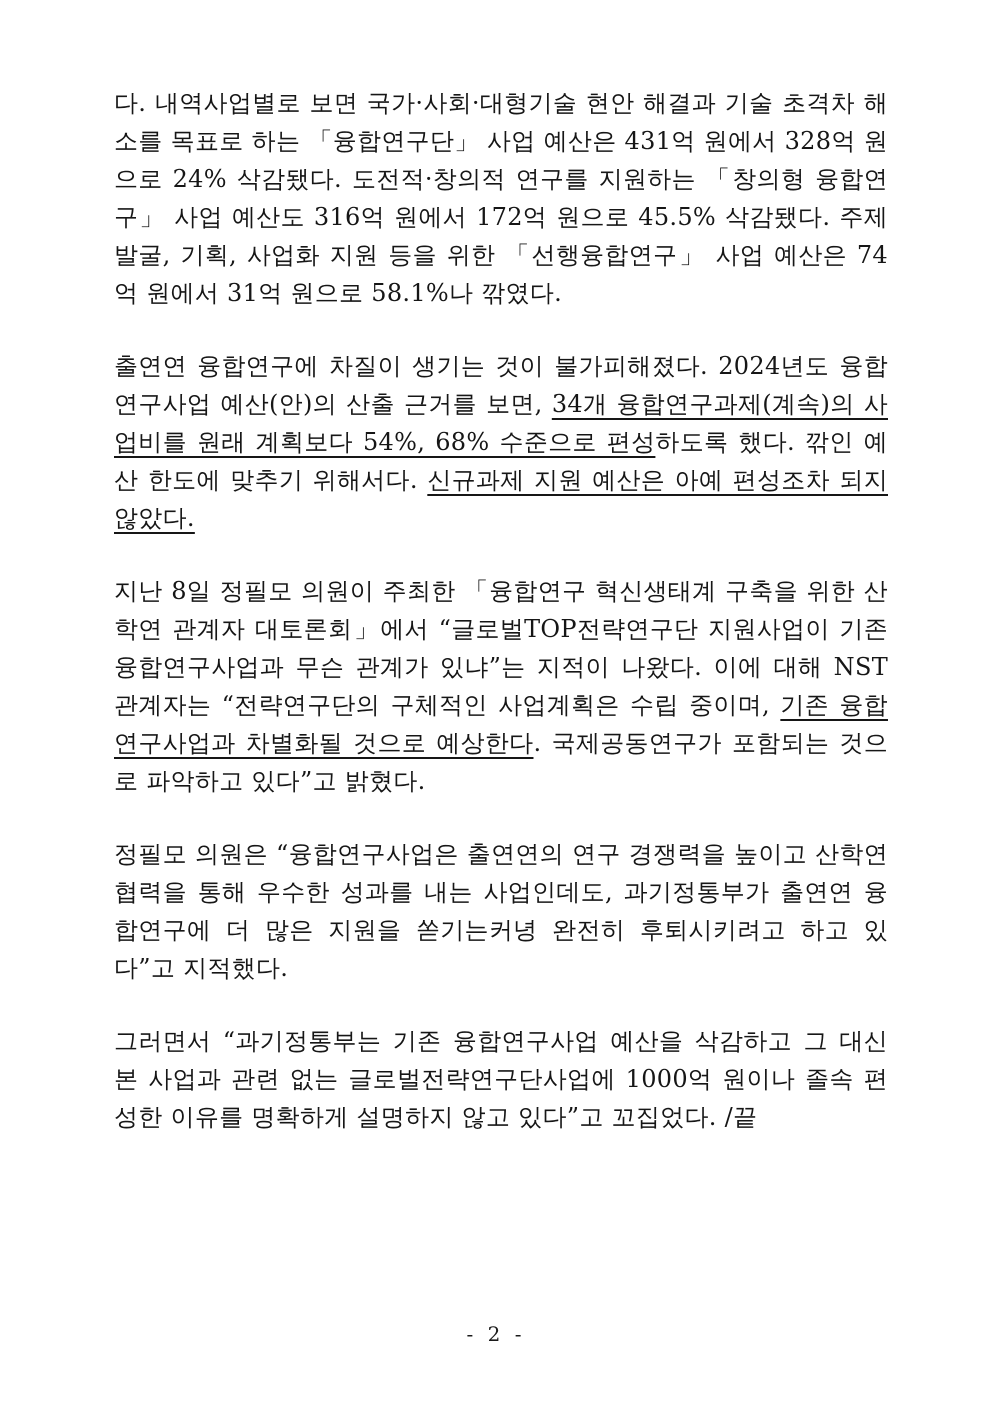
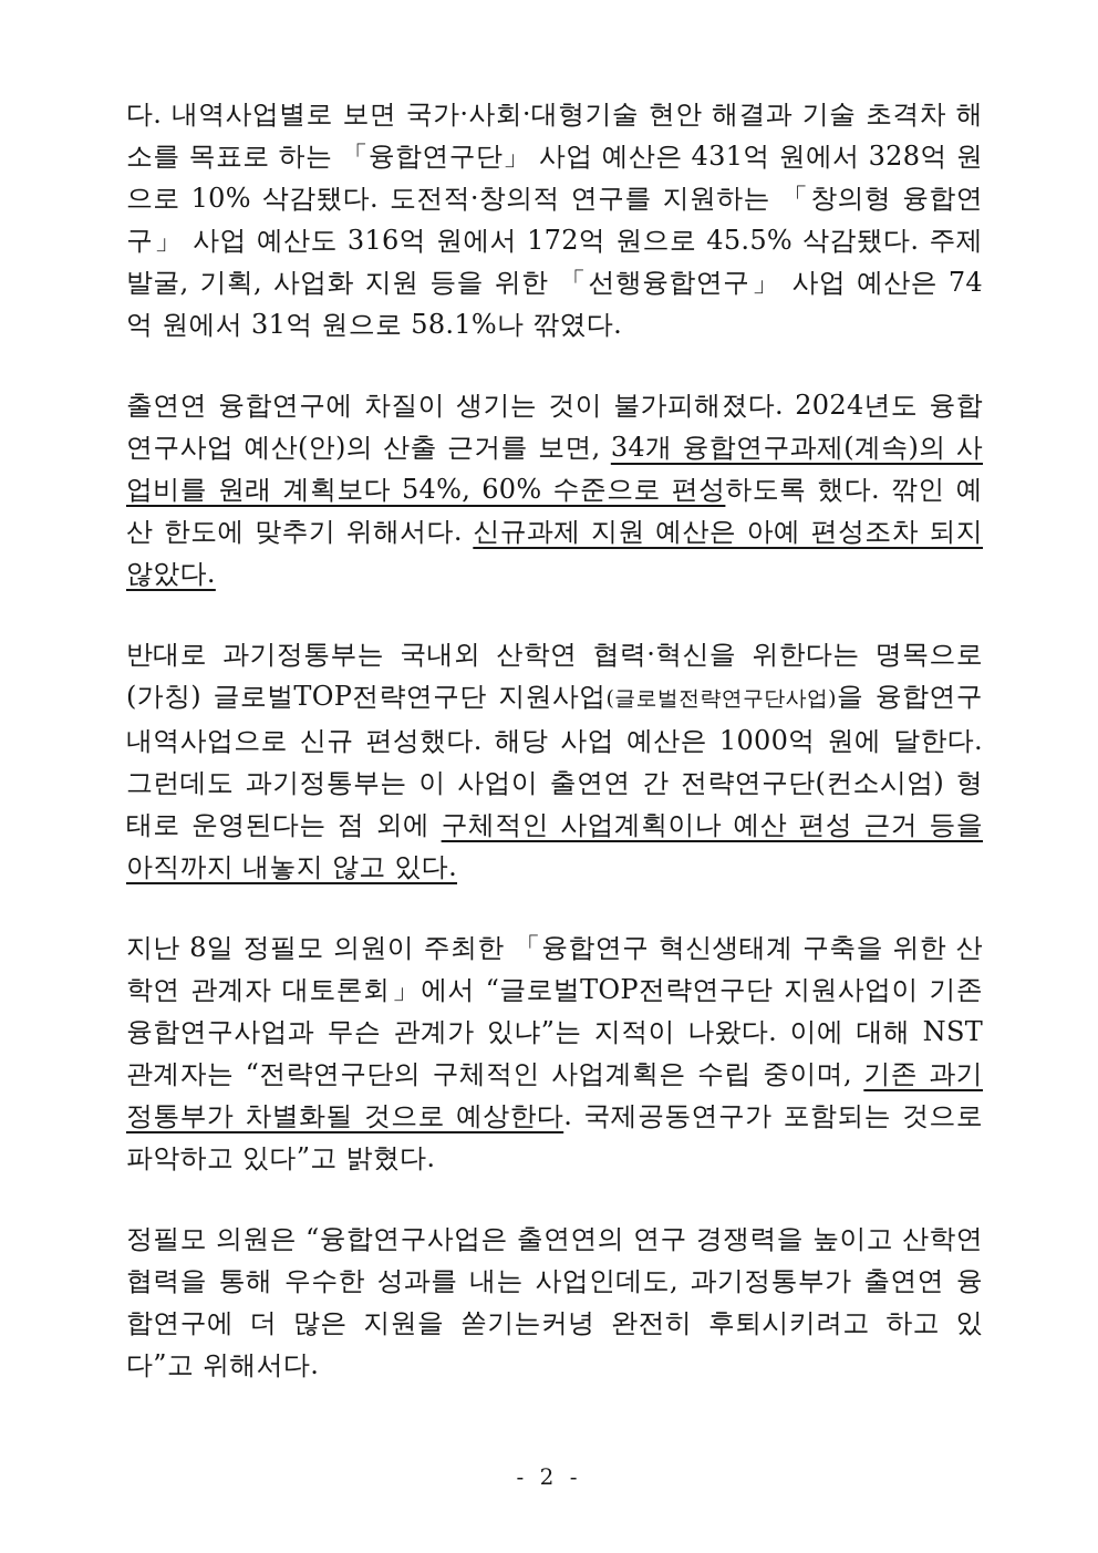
- 다. 내역사업별로 보면 국가·사회·대형기술 현안 해결과 기술 초격차 해소를 목표로 하는 「융합연구단」 사업 예산은 431억 원에서 328억 원으로 24% 삭감됐다. 도전적·창의적 연구를 지원하는 「창의형 융합연구」 사업 예산도 316억 원에서 172억 원으로 45.5% 삭감됐다. 주제발굴, 기획, 사업화 지원 등을 위한 「선행융합연구」 사업 예산은 74억 원에서 31억 원으로 58.1%나 깎였다.
+ 다. 내역사업별로 보면 국가·사회·대형기술 현안 해결과 기술 초격차 해소를 목표로 하는 「융합연구단」 사업 예산은 431억 원에서 328억 원으로 10% 삭감됐다. 도전적·창의적 연구를 지원하는 「창의형 융합연구」 사업 예산도 316억 원에서 172억 원으로 45.5% 삭감됐다. 주제발굴, 기획, 사업화 지원 등을 위한 「선행융합연구」 사업 예산은 74억 원에서 31억 원으로 58.1%나 깎였다.
- 출연연 융합연구에 차질이 생기는 것이 불가피해졌다. 2024년도 융합연구사업 예산(안)의 산출 근거를 보면, 34개 융합연구과제(계속)의 사업비를 원래 계획보다 54%, 68% 수준으로 편성하도록 했다. 깎인 예산 한도에 맞추기 위해서다. 신규과제 지원 예산은 아예 편성조차 되지 않았다.
+ 출연연 융합연구에 차질이 생기는 것이 불가피해졌다. 2024년도 융합연구사업 예산(안)의 산출 근거를 보면, 34개 융합연구과제(계속)의 사업비를 원래 계획보다 54%, 60% 수준으로 편성하도록 했다. 깎인 예산 한도에 맞추기 위해서다. 신규과제 지원 예산은 아예 편성조차 되지 않았다.
+ 반대로 과기정통부는 국내외 산학연 협력·혁신을 위한다는 명목으로 (가칭) 글로벌TOP전략연구단 지원사업(글로벌전략연구단사업)을 융합연구 내역사업으로 신규 편성했다. 해당 사업 예산은 1000억 원에 달한다. 그런데도 과기정통부는 이 사업이 출연연 간 전략연구단(컨소시엄) 형태로 운영된다는 점 외에 구체적인 사업계획이나 예산 편성 근거 등을 아직까지 내놓지 않고 있다.
- 지난 8일 정필모 의원이 주최한 「융합연구 혁신생태계 구축을 위한 산학연 관계자 대토론회」에서 “글로벌TOP전략연구단 지원사업이 기존 융합연구사업과 무슨 관계가 있냐”는 지적이 나왔다. 이에 대해 NST 관계자는 “전략연구단의 구체적인 사업계획은 수립 중이며, 기존 융합연구사업과 차별화될 것으로 예상한다. 국제공동연구가 포함되는 것으로 파악하고 있다”고 밝혔다.
+ 지난 8일 정필모 의원이 주최한 「융합연구 혁신생태계 구축을 위한 산학연 관계자 대토론회」에서 “글로벌TOP전략연구단 지원사업이 기존 융합연구사업과 무슨 관계가 있냐”는 지적이 나왔다. 이에 대해 NST 관계자는 “전략연구단의 구체적인 사업계획은 수립 중이며, 기존 과기정통부가 차별화될 것으로 예상한다. 국제공동연구가 포함되는 것으로 파악하고 있다”고 밝혔다.
- 정필모 의원은 “융합연구사업은 출연연의 연구 경쟁력을 높이고 산학연 협력을 통해 우수한 성과를 내는 사업인데도, 과기정통부가 출연연 융합연구에 더 많은 지원을 쏟기는커녕 완전히 후퇴시키려고 하고 있다”고 지적했다.
+ 정필모 의원은 “융합연구사업은 출연연의 연구 경쟁력을 높이고 산학연 협력을 통해 우수한 성과를 내는 사업인데도, 과기정통부가 출연연 융합연구에 더 많은 지원을 쏟기는커녕 완전히 후퇴시키려고 하고 있다”고 위해서다.
- 그러면서 “과기정통부는 기존 융합연구사업 예산을 삭감하고 그 대신 본 사업과 관련 없는 글로벌전략연구단사업에 1000억 원이나 졸속 편성한 이유를 명확하게 설명하지 않고 있다”고 꼬집었다. /끝
  - 2 -
